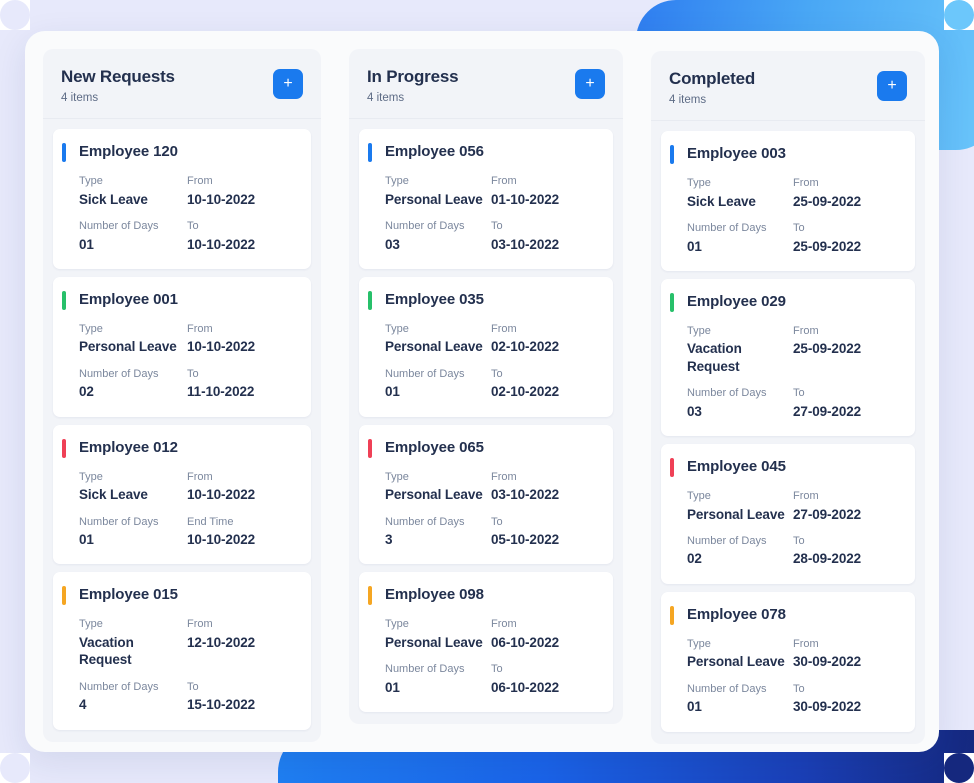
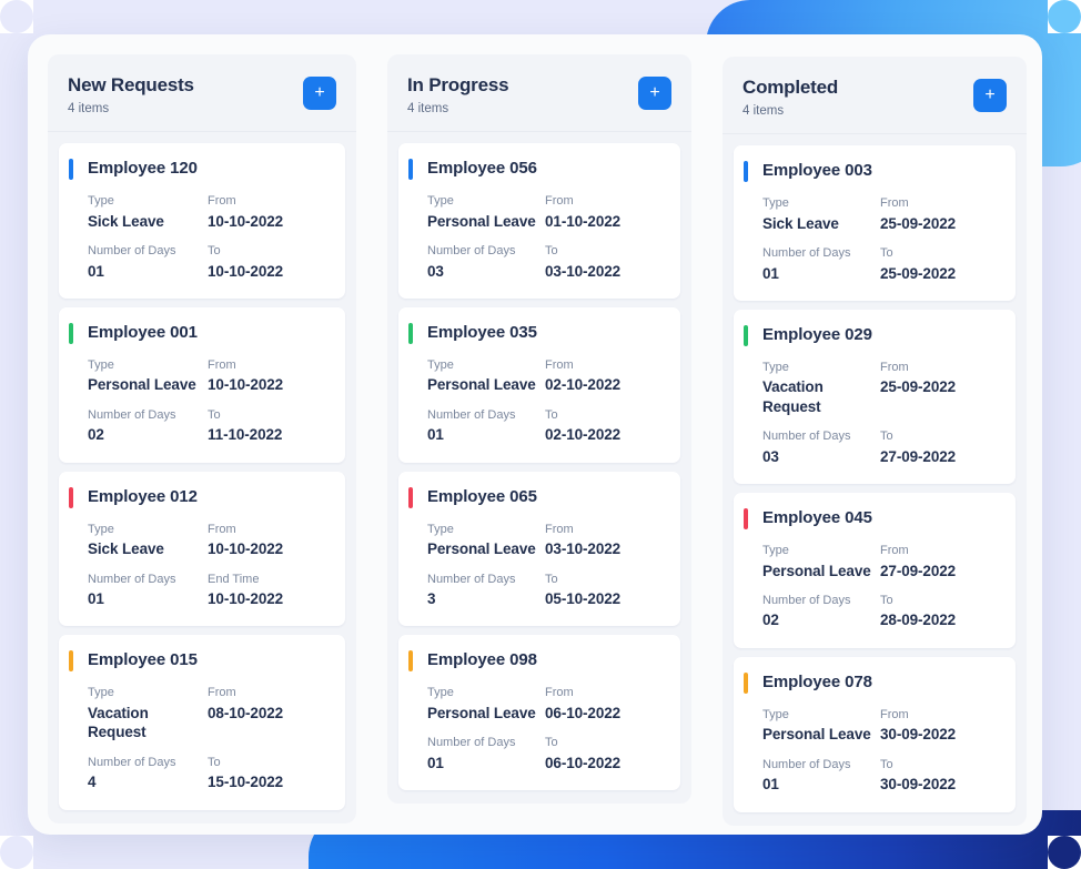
  New Requests
  4 items
  +
  Employee 120
  Type
  Sick Leave
  From
  10-10-2022
  Number of Days
  01
  To
  10-10-2022
  Employee 001
  Type
  Personal Leave
  From
  10-10-2022
  Number of Days
  02
  To
  11-10-2022
  Employee 012
  Type
  Sick Leave
  From
  10-10-2022
  Number of Days
  01
  End Time
  10-10-2022
  Employee 015
  Type
  Vacation Request
  From
- 12-10-2022
+ 08-10-2022
  Number of Days
  4
  To
  15-10-2022
  In Progress
  4 items
  +
  Employee 056
  Type
  Personal Leave
  From
  01-10-2022
  Number of Days
  03
  To
  03-10-2022
  Employee 035
  Type
  Personal Leave
  From
  02-10-2022
  Number of Days
  01
  To
  02-10-2022
  Employee 065
  Type
  Personal Leave
  From
  03-10-2022
  Number of Days
  3
  To
  05-10-2022
  Employee 098
  Type
  Personal Leave
  From
  06-10-2022
  Number of Days
  01
  To
  06-10-2022
  Completed
  4 items
  +
  Employee 003
  Type
  Sick Leave
  From
  25-09-2022
  Number of Days
  01
  To
  25-09-2022
  Employee 029
  Type
  Vacation Request
  From
  25-09-2022
  Number of Days
  03
  To
  27-09-2022
  Employee 045
  Type
  Personal Leave
  From
  27-09-2022
  Number of Days
  02
  To
  28-09-2022
  Employee 078
  Type
  Personal Leave
  From
  30-09-2022
  Number of Days
  01
  To
  30-09-2022
